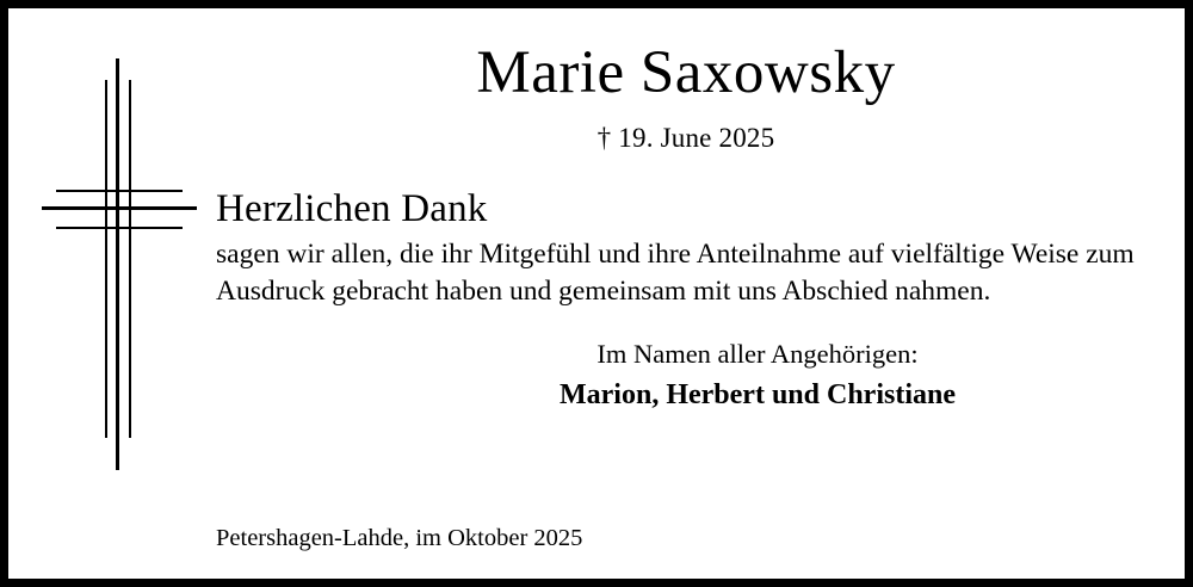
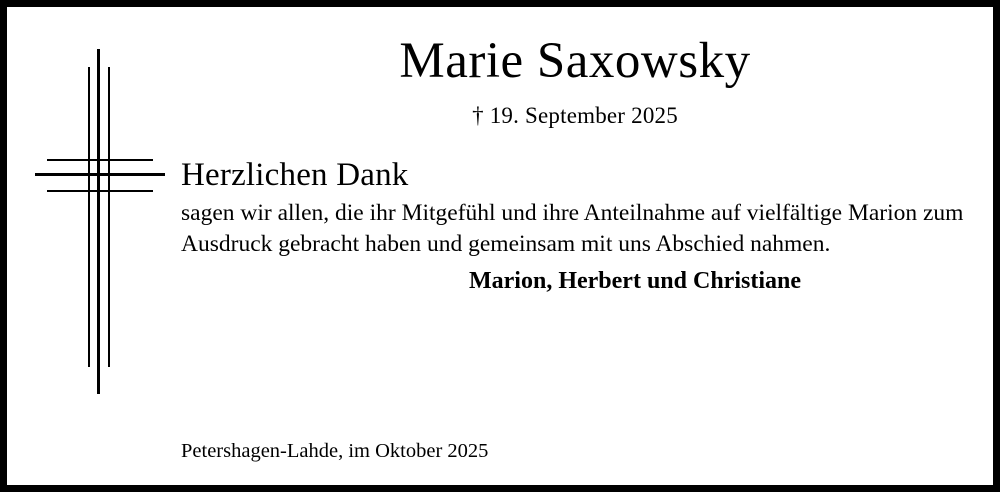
  Marie Saxowsky
- † 19. June 2025
+ † 19. September 2025
  Herzlichen Dank
- sagen wir allen, die ihr Mitgefühl und ihre Anteilnahme auf vielfältige Weise zum Ausdruck gebracht haben und gemeinsam mit uns Abschied nahmen.
+ sagen wir allen, die ihr Mitgefühl und ihre Anteilnahme auf vielfältige Marion zum Ausdruck gebracht haben und gemeinsam mit uns Abschied nahmen.
- Im Namen aller Angehörigen:
  Marion, Herbert und Christiane
  Petershagen-Lahde, im Oktober 2025
